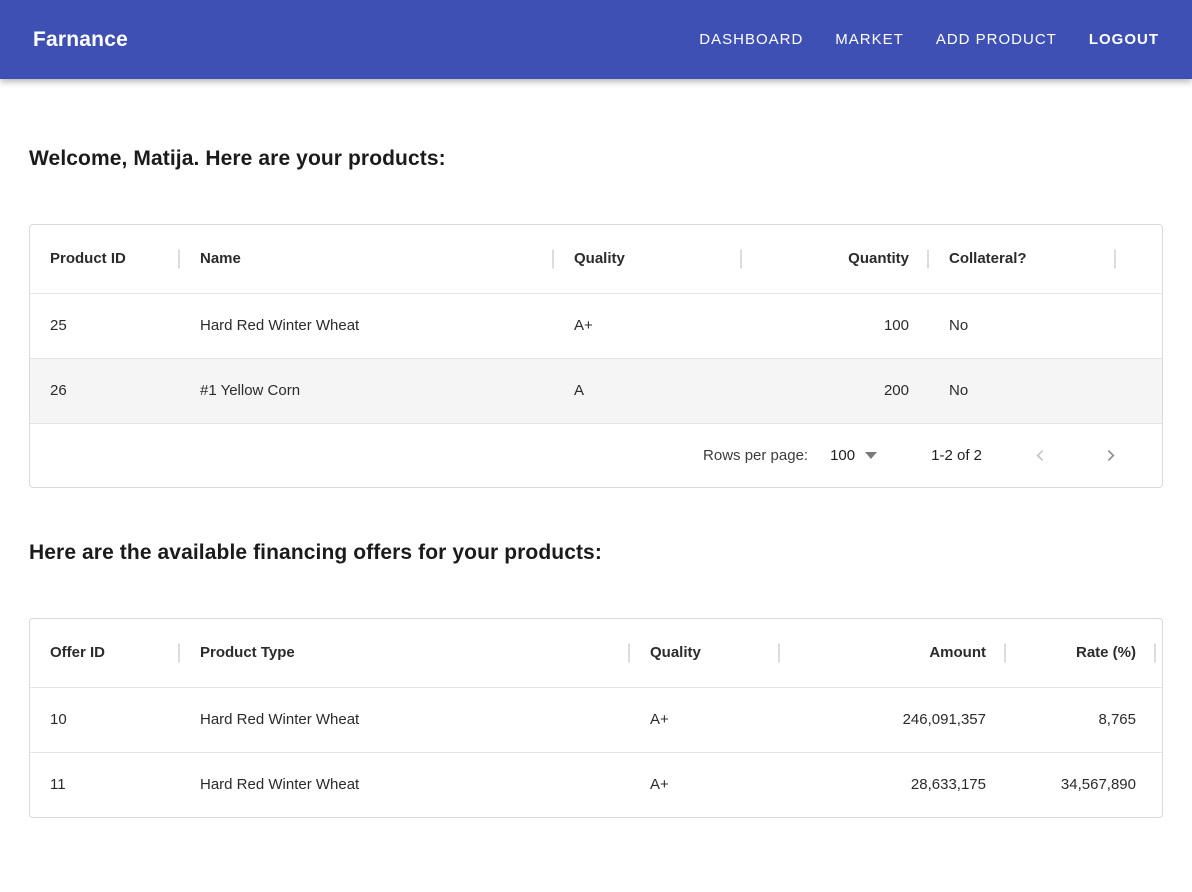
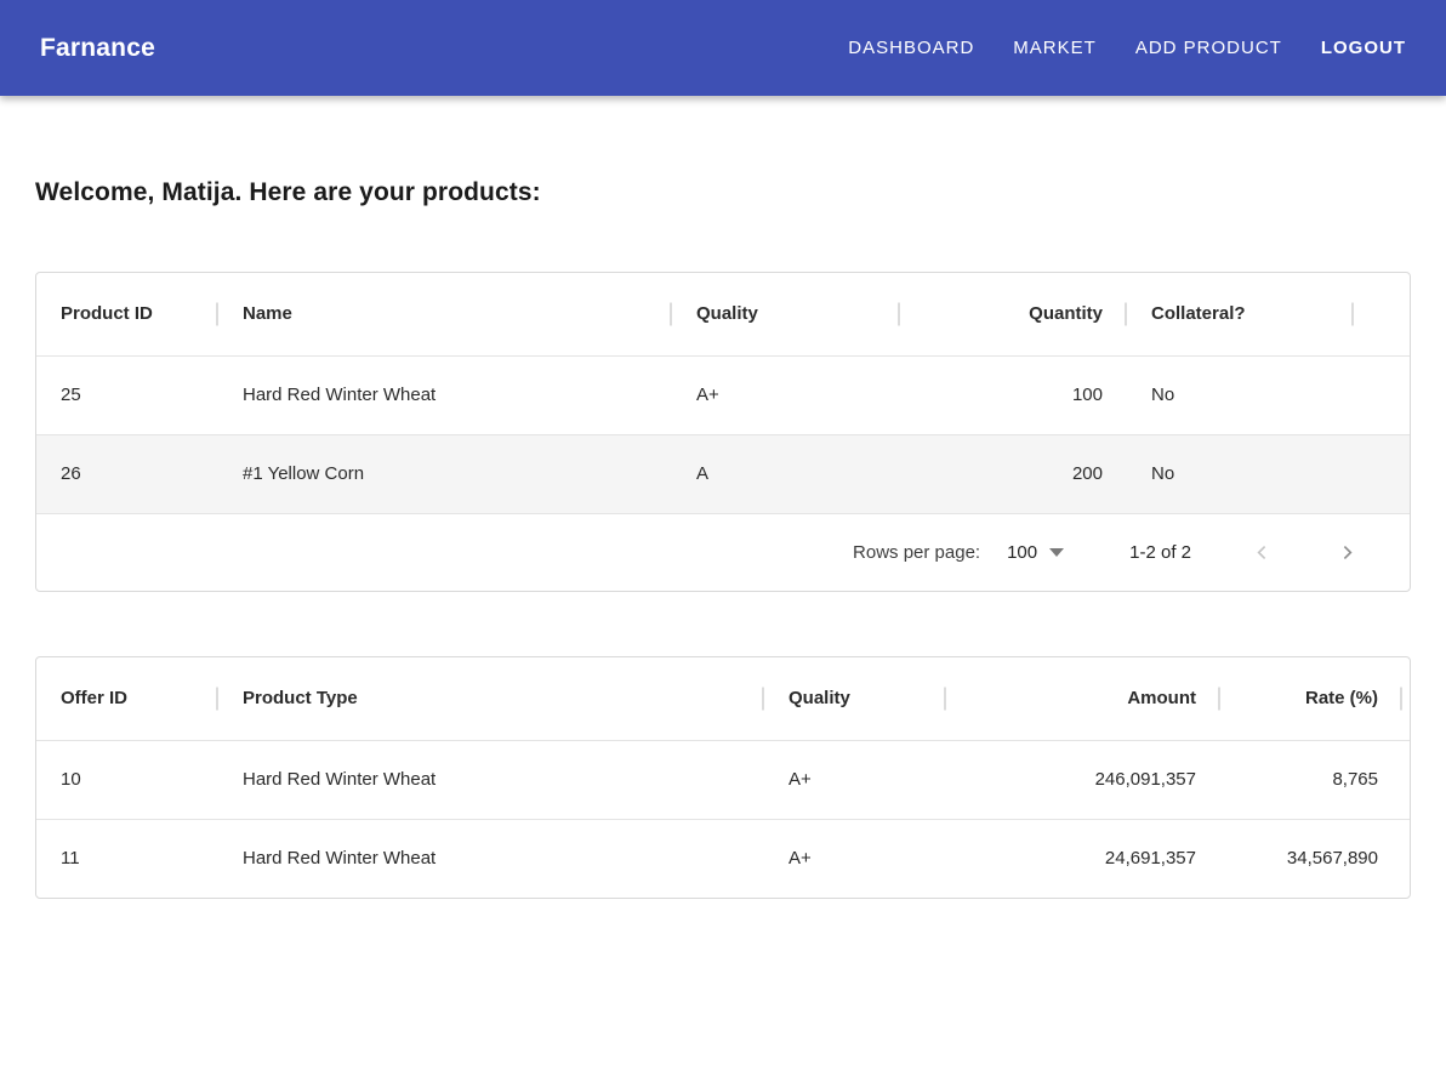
  Farnance
  DASHBOARD
  MARKET
  ADD PRODUCT
  LOGOUT
  Welcome, Matija. Here are your products:
  Product ID	Name	Quality	Quantity	Collateral?
  25	Hard Red Winter Wheat	A+	100	No
  26	#1 Yellow Corn	A	200	No
  Rows per page:
  100
  1-2 of 2
- Here are the available financing offers for your products:
  Offer ID	Product Type	Quality	Amount	Rate (%)
  10	Hard Red Winter Wheat	A+	246,091,357	8,765
- 11	Hard Red Winter Wheat	A+	28,633,175	34,567,890
+ 11	Hard Red Winter Wheat	A+	24,691,357	34,567,890
